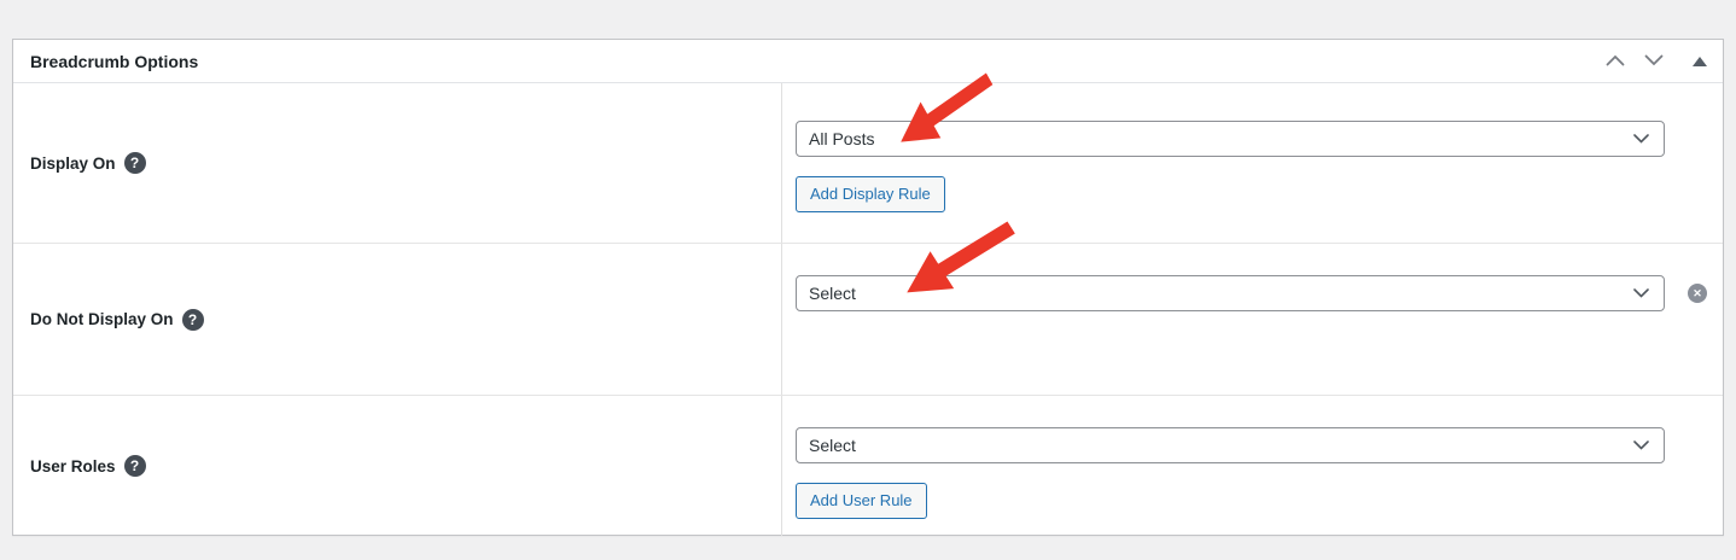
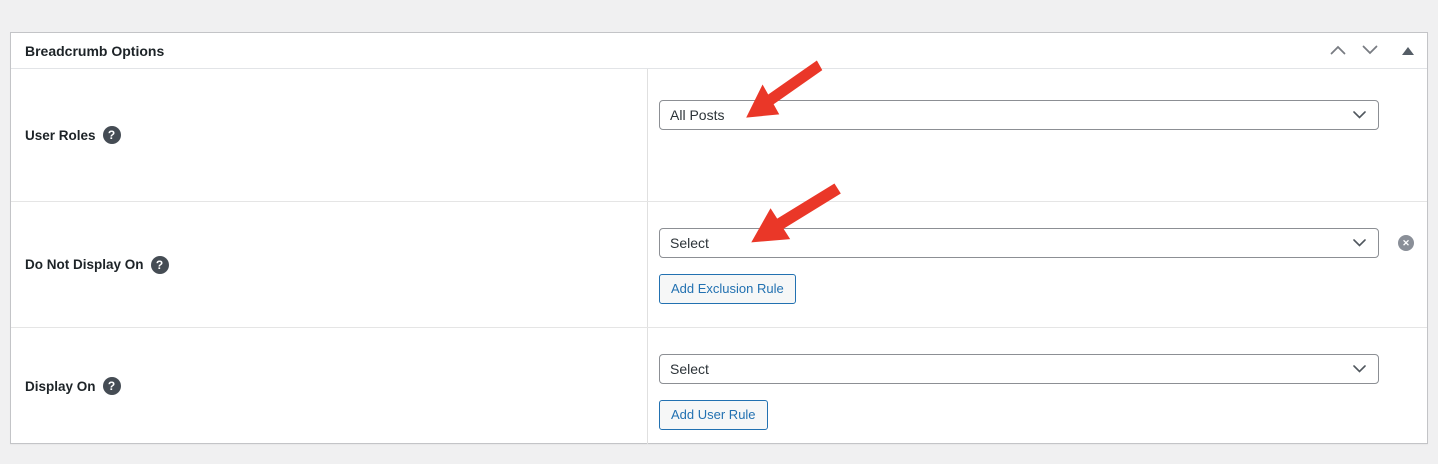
  Breadcrumb Options
- Display On
+ User Roles
  ?
  All Posts
- Add Display Rule
  Do Not Display On
  ?
  Select
+ Add Exclusion Rule
  ✕
- User Roles
+ Display On
  ?
  Select
  Add User Rule
